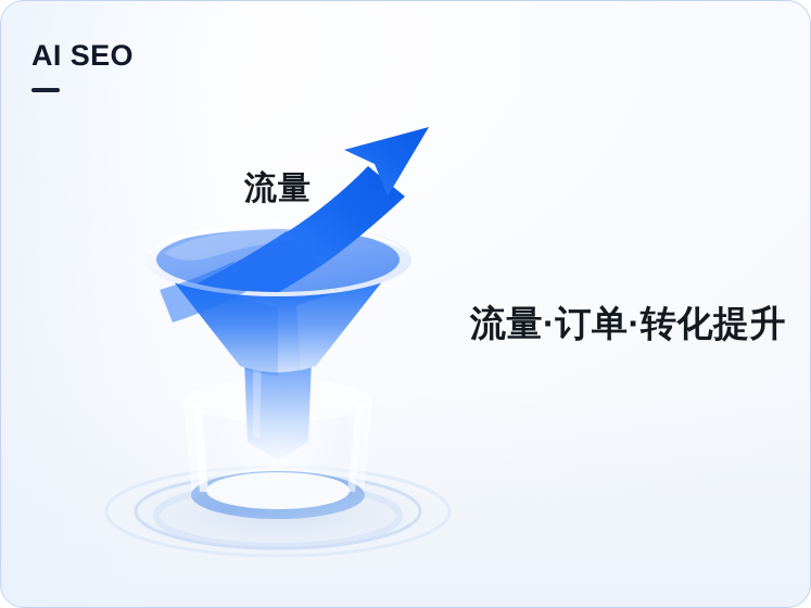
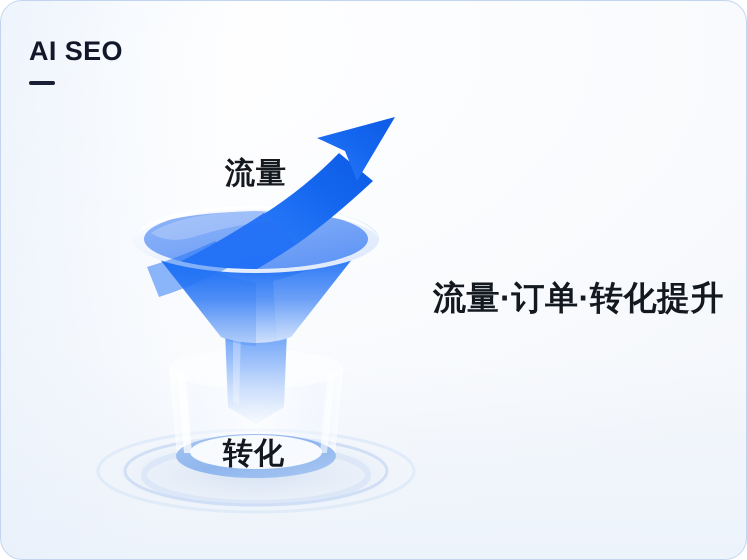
  AI SEO
  流量
+ 转化
  流量·订单·转化提升
